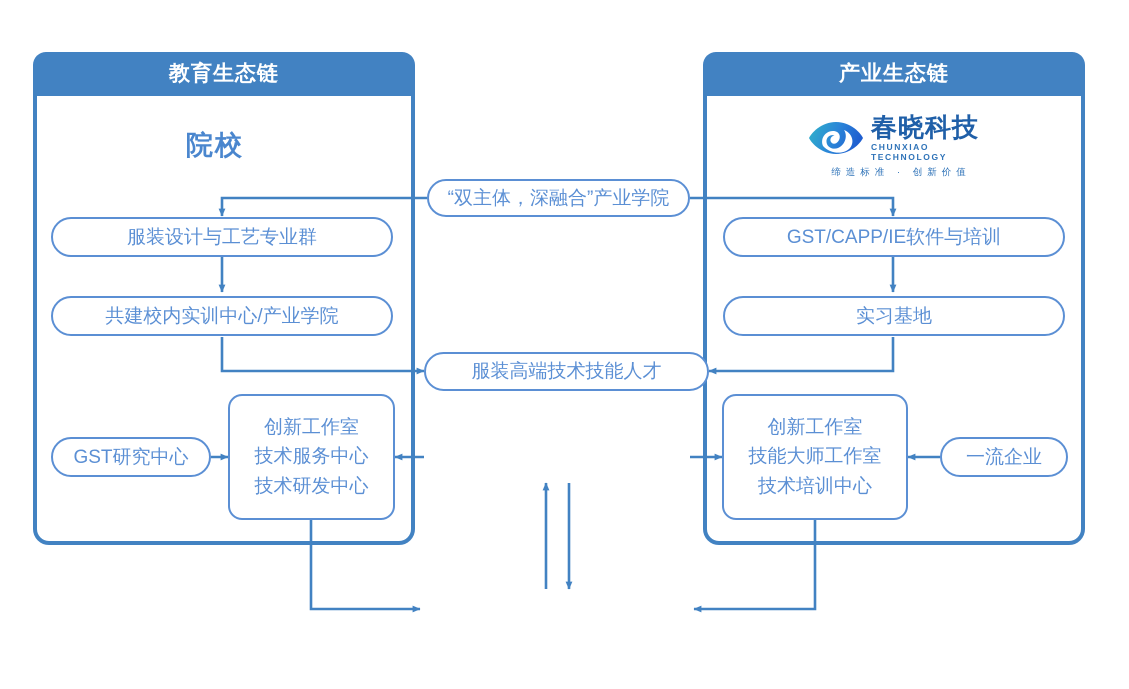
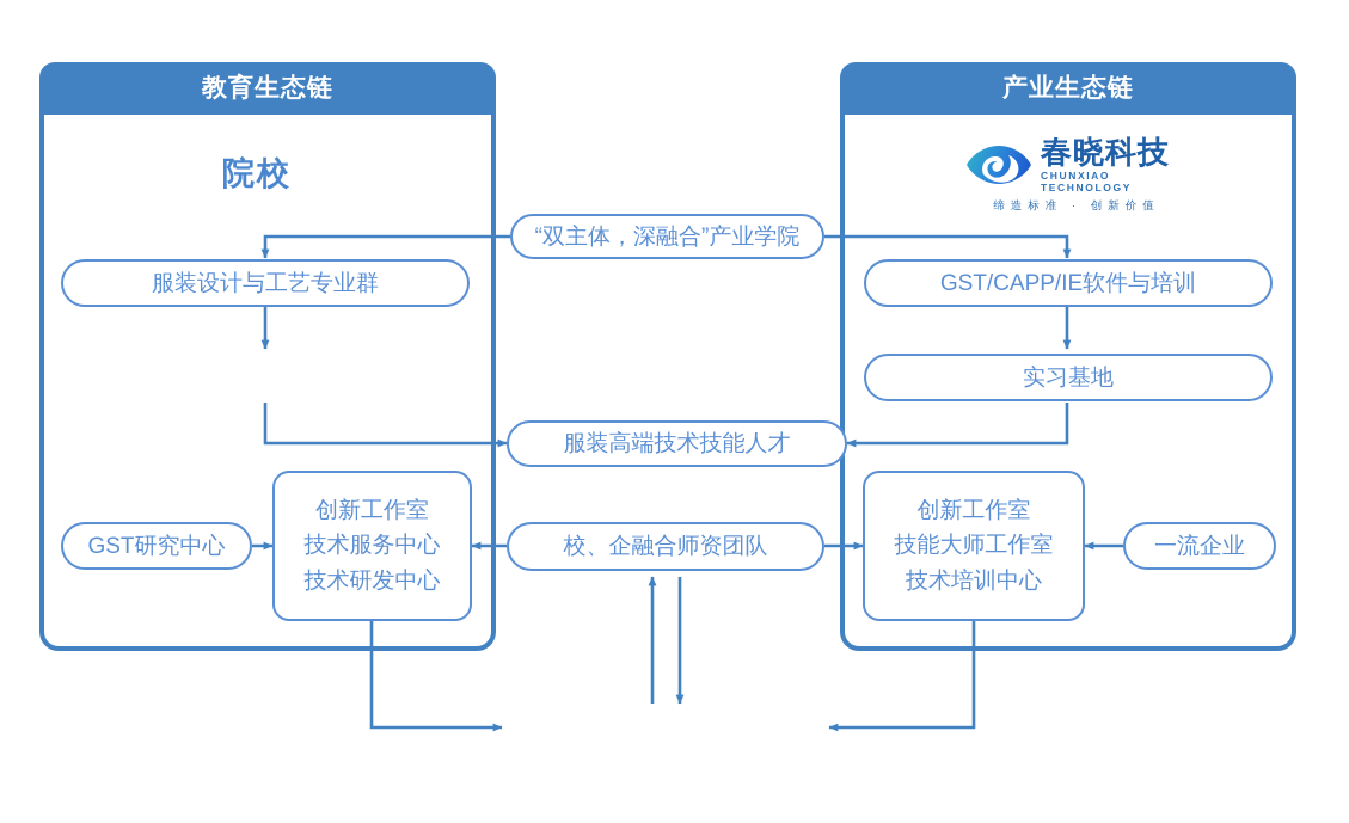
  教育生态链
  院校
  产业生态链
  春晓科技
  CHUNXIAO TECHNOLOGY
  缔造标准 · 创新价值
  “双主体，深融合”产业学院
  服装设计与工艺专业群
- 共建校内实训中心/产业学院
  GST/CAPP/IE软件与培训
  实习基地
  服装高端技术技能人才
  GST研究中心
  创新工作室
  技术服务中心
  技术研发中心
+ 校、企融合师资团队
  创新工作室
  技能大师工作室
  技术培训中心
  一流企业
